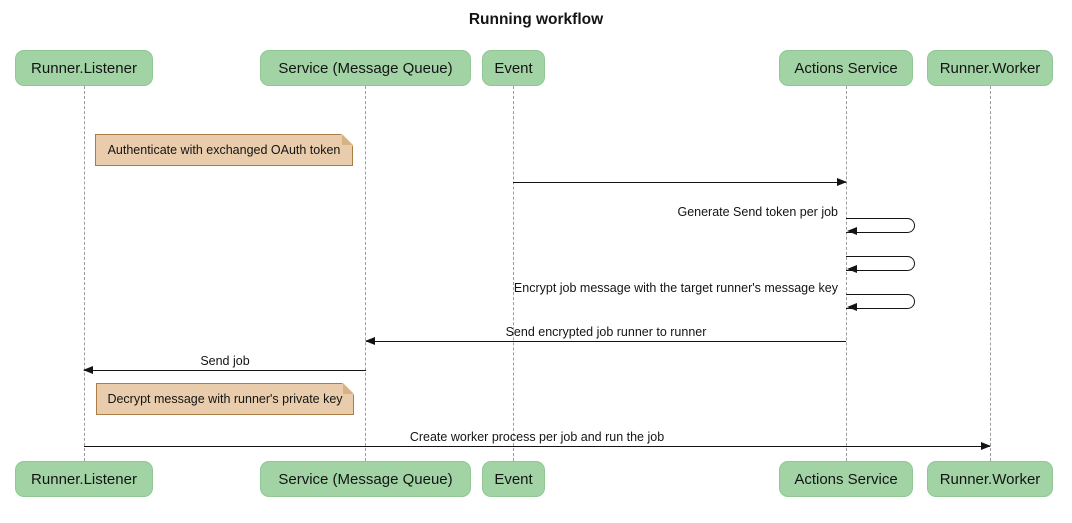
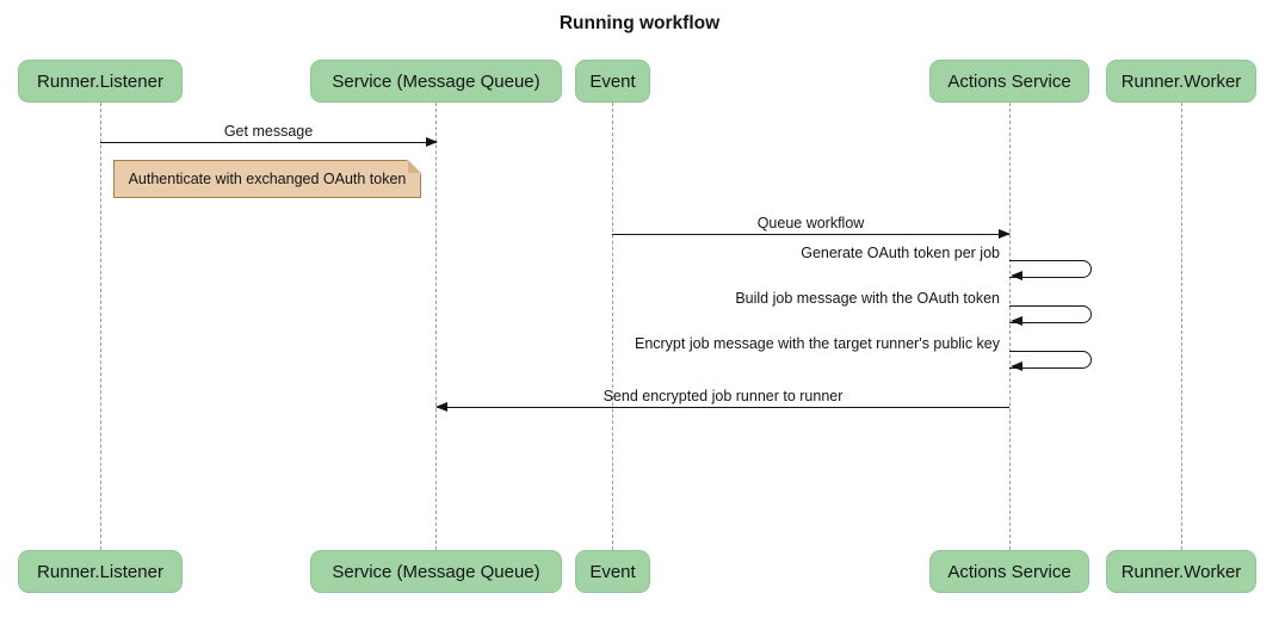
  Running workflow
  Runner.Listener
  Service (Message Queue)
  Event
  Actions Service
  Runner.Worker
+ Get message
  Authenticate with exchanged OAuth token
+ Queue workflow
- Generate Send token per job
+ Generate OAuth token per job
+ Build job message with the OAuth token
- Encrypt job message with the target runner's message key
+ Encrypt job message with the target runner's public key
  Send encrypted job runner to runner
- Send job
- Decrypt message with runner's private key
- Create worker process per job and run the job
  Runner.Listener
  Service (Message Queue)
  Event
  Actions Service
  Runner.Worker
